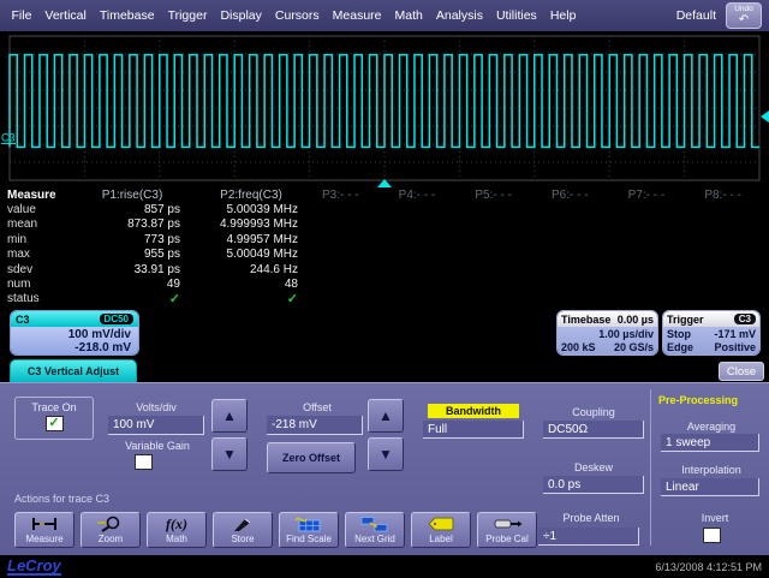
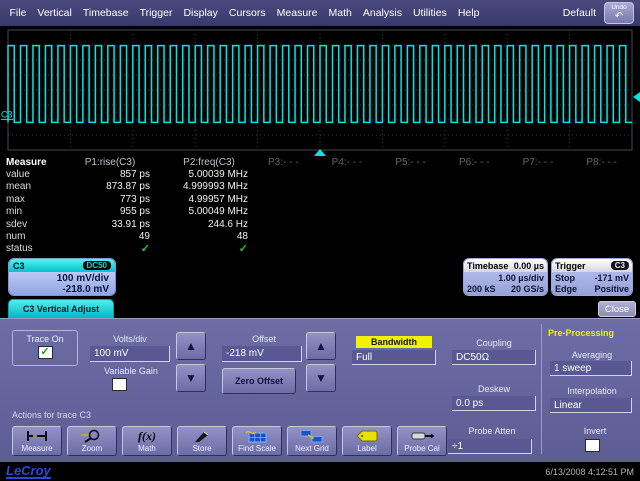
  File
  Vertical
  Timebase
  Trigger
  Display
  Cursors
  Measure
  Math
  Analysis
  Utilities
  Help
  Default
  ↶
  C3
  Measure
  P1:rise(C3)
  P2:freq(C3)
  P3:- - -
  P4:- - -
  P5:- - -
  P6:- - -
  P7:- - -
  P8:- - -
  value
  857 ps
  5.00039 MHz
  mean
  873.87 ps
  4.999993 MHz
- min
+ max
  773 ps
  4.99957 MHz
- max
+ min
  955 ps
  5.00049 MHz
  sdev
  33.91 ps
  244.6 Hz
  num
  49
  48
  status
  ✓
  ✓
  C3
  DC50
  100 mV/div
  -218.0 mV
  Timebase
  0.00 µs
  1.00 µs/div
  200 kS
  20 GS/s
  Trigger
  C3
  Stop
  -171 mV
  Edge
  Positive
  C3 Vertical Adjust
  Close
  Trace On
  ✓
  Volts/div
  100 mV
  ▲
  ▼
  Variable Gain
  Offset
  -218 mV
  ▲
  ▼
  Zero Offset
  Bandwidth
  Full
  Coupling
  DC50Ω
  Deskew
  0.0 ps
  Probe Atten
  ÷1
  Pre-Processing
  Averaging
  1 sweep
  Interpolation
  Linear
  Invert
  Actions for trace C3
  Measure
  Zoom
  f(x)
  Math
  Store
  Find Scale
  Next Grid
  Label
  Probe Cal
  LeCroy
  6/13/2008 4:12:51 PM
